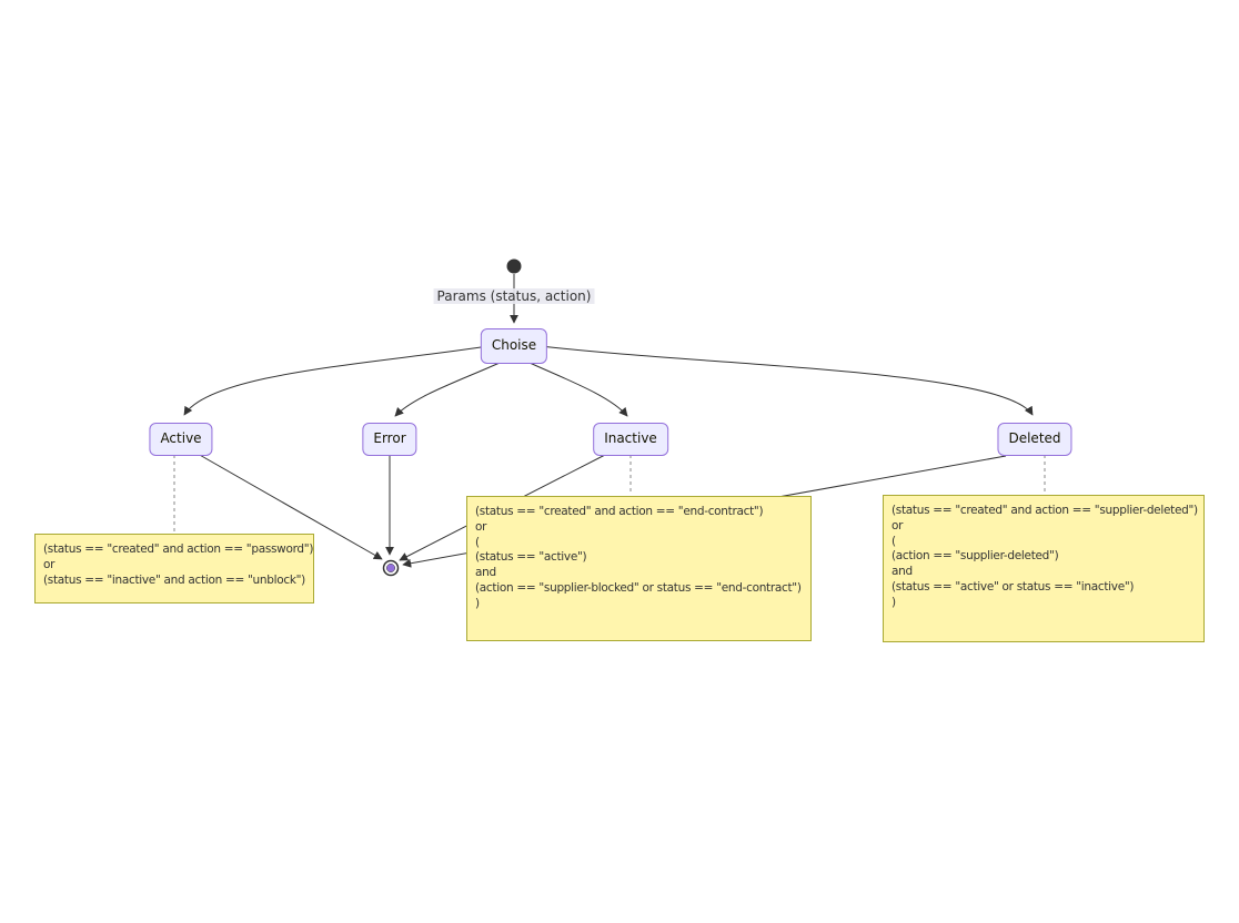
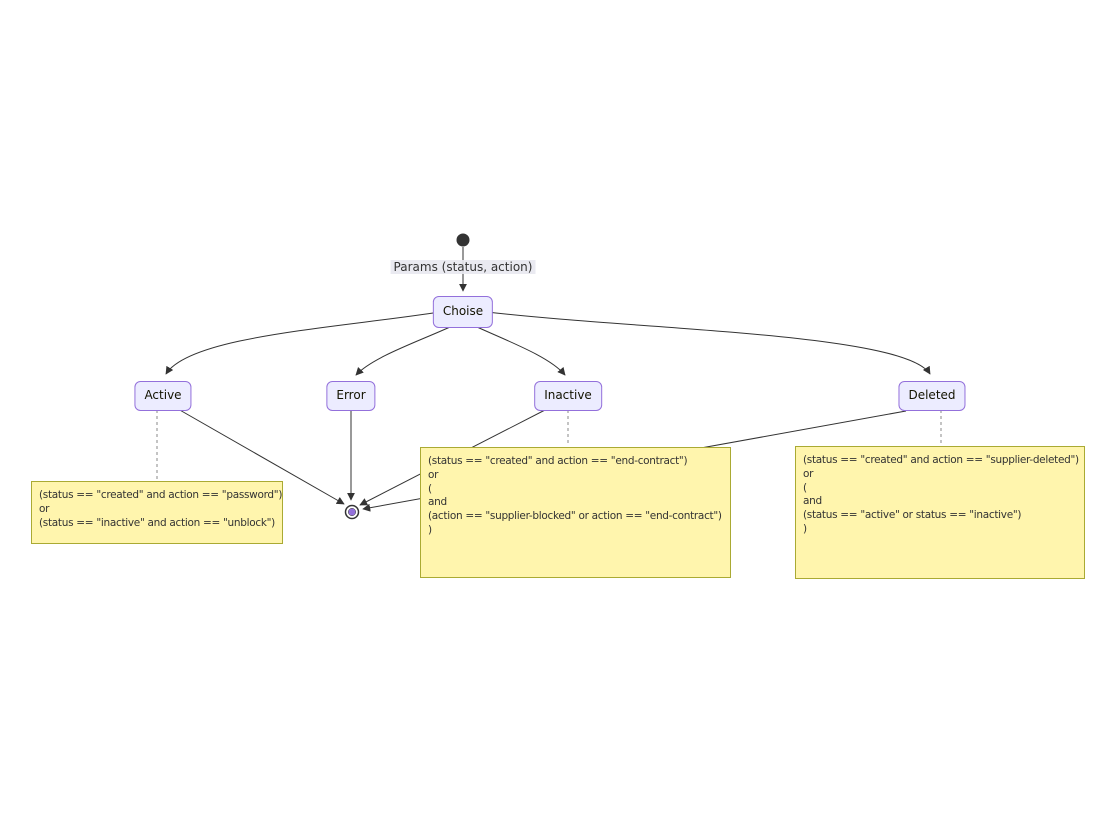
  Params (status, action)
  Choise
  Active
  Error
  Inactive
  Deleted
  (status == "created" and action == "password
  or
  (status == "inactive" and action == "unblock")
  (status == "created" and action == "end-contract")
  or
  (
- (status == "active")
  and
- (action == "supplier-blocked" or status == "end-contract")
+ (action == "supplier-blocked" or action == "end-contract")
  )
  (status == "created" and action == "supplier-deleted")
  or
  (
- (action == "supplier-deleted")
  and
  (status == "active" or status == "inactive")
  )
